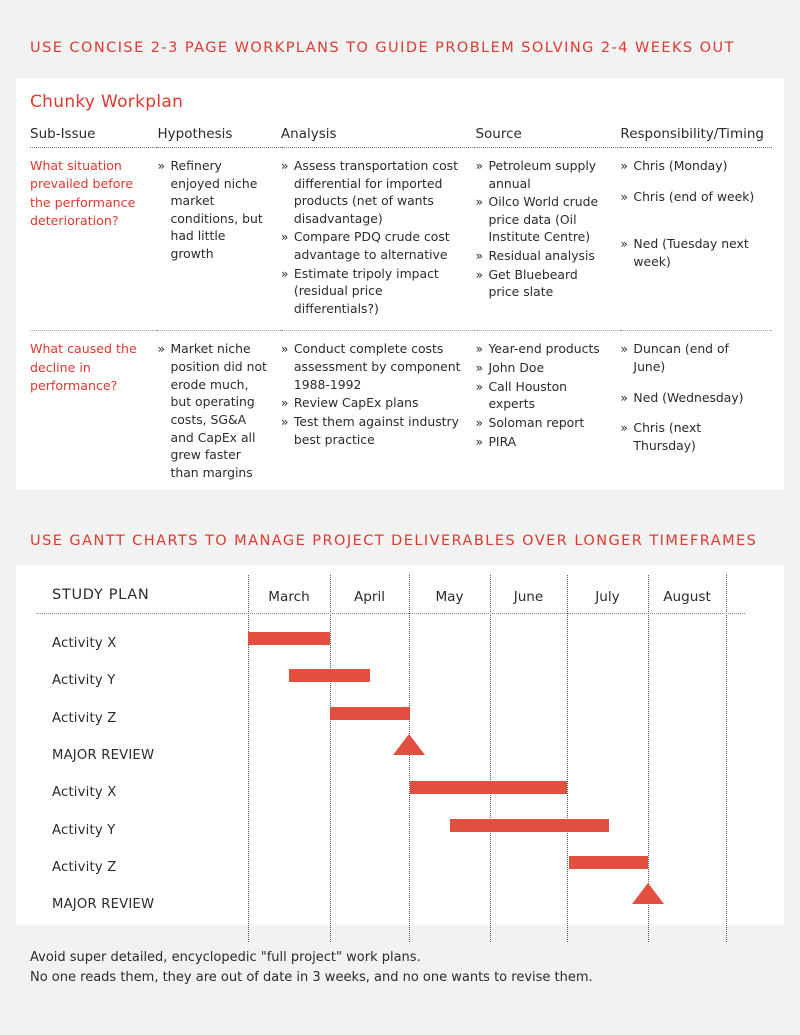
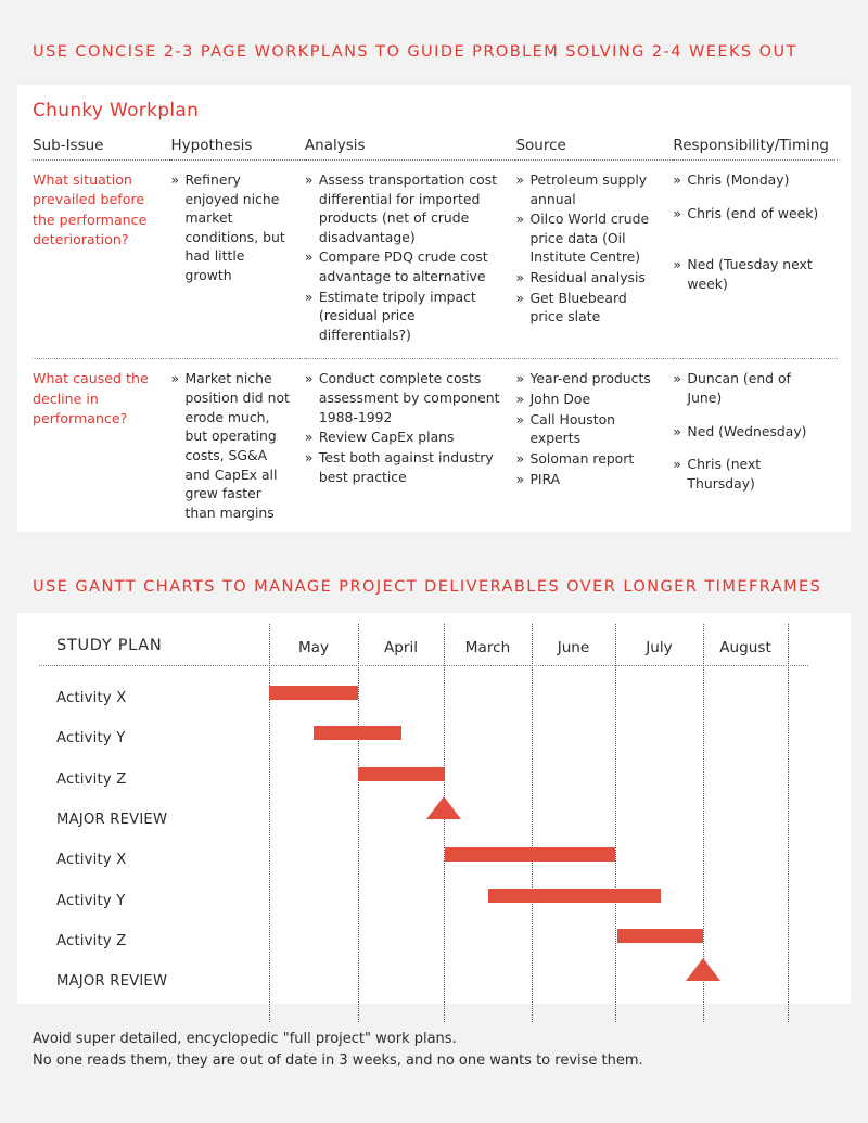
  USE CONCISE 2-3 PAGE WORKPLANS TO GUIDE PROBLEM SOLVING 2-4 WEEKS OUT
  Chunky Workplan
  Sub-Issue	Hypothesis	Analysis	Source	Responsibility/Timing
- What situation prevailed before the performance deterioration?	Refinery enjoyed niche market conditions, but had little growth	Assess transportation cost differential for imported products (net of wants disadvantage) Compare PDQ crude cost advantage to alternative Estimate tripoly impact (residual price differentials?)	Petroleum supply annual Oilco World crude price data (Oil Institute Centre) Residual analysis Get Bluebeard price slate	Chris (Monday) Chris (end of week) Ned (Tuesday next week)
+ What situation prevailed before the performance deterioration?	Refinery enjoyed niche market conditions, but had little growth	Assess transportation cost differential for imported products (net of crude disadvantage) Compare PDQ crude cost advantage to alternative Estimate tripoly impact (residual price differentials?)	Petroleum supply annual Oilco World crude price data (Oil Institute Centre) Residual analysis Get Bluebeard price slate	Chris (Monday) Chris (end of week) Ned (Tuesday next week)
- What caused the decline in performance?	Market niche position did not erode much, but operating costs, SG&A and CapEx all grew faster than margins	Conduct complete costs assessment by component 1988-1992 Review CapEx plans Test them against industry best practice	Year-end products John Doe Call Houston experts Soloman report PIRA	Duncan (end of June) Ned (Wednesday) Chris (next Thursday)
+ What caused the decline in performance?	Market niche position did not erode much, but operating costs, SG&A and CapEx all grew faster than margins	Conduct complete costs assessment by component 1988-1992 Review CapEx plans Test both against industry best practice	Year-end products John Doe Call Houston experts Soloman report PIRA	Duncan (end of June) Ned (Wednesday) Chris (next Thursday)
  USE GANTT CHARTS TO MANAGE PROJECT DELIVERABLES OVER LONGER TIMEFRAMES
  STUDY PLAN
- March
+ May
  April
- May
+ March
  June
  July
  August
  Activity X
  Activity Y
  Activity Z
  MAJOR REVIEW
  Activity X
  Activity Y
  Activity Z
  MAJOR REVIEW
  Avoid super detailed, encyclopedic "full project" work plans.
  No one reads them, they are out of date in 3 weeks, and no one wants to revise them.
